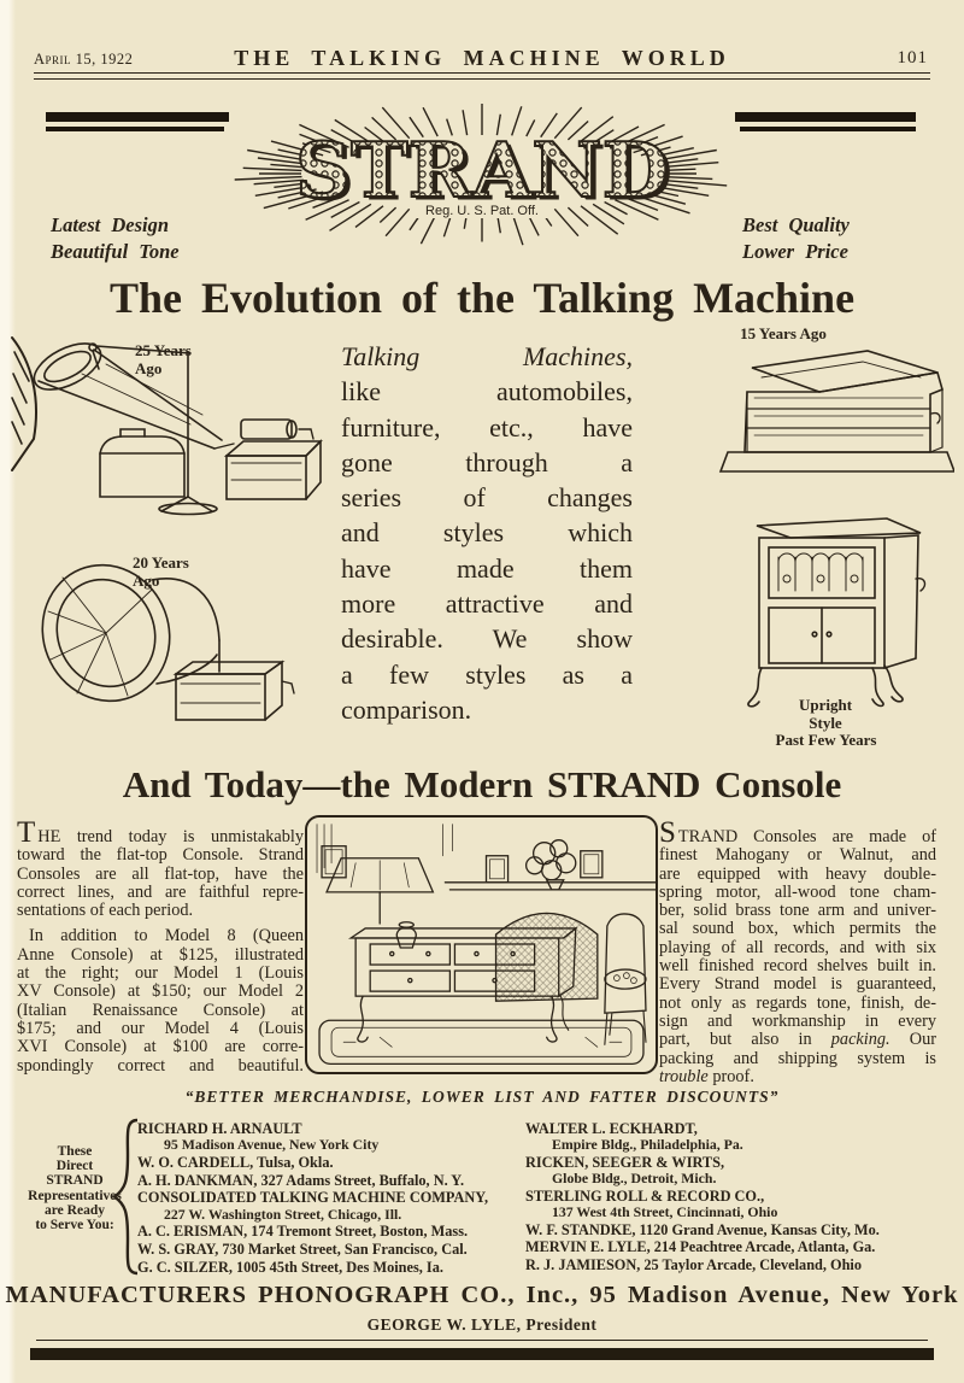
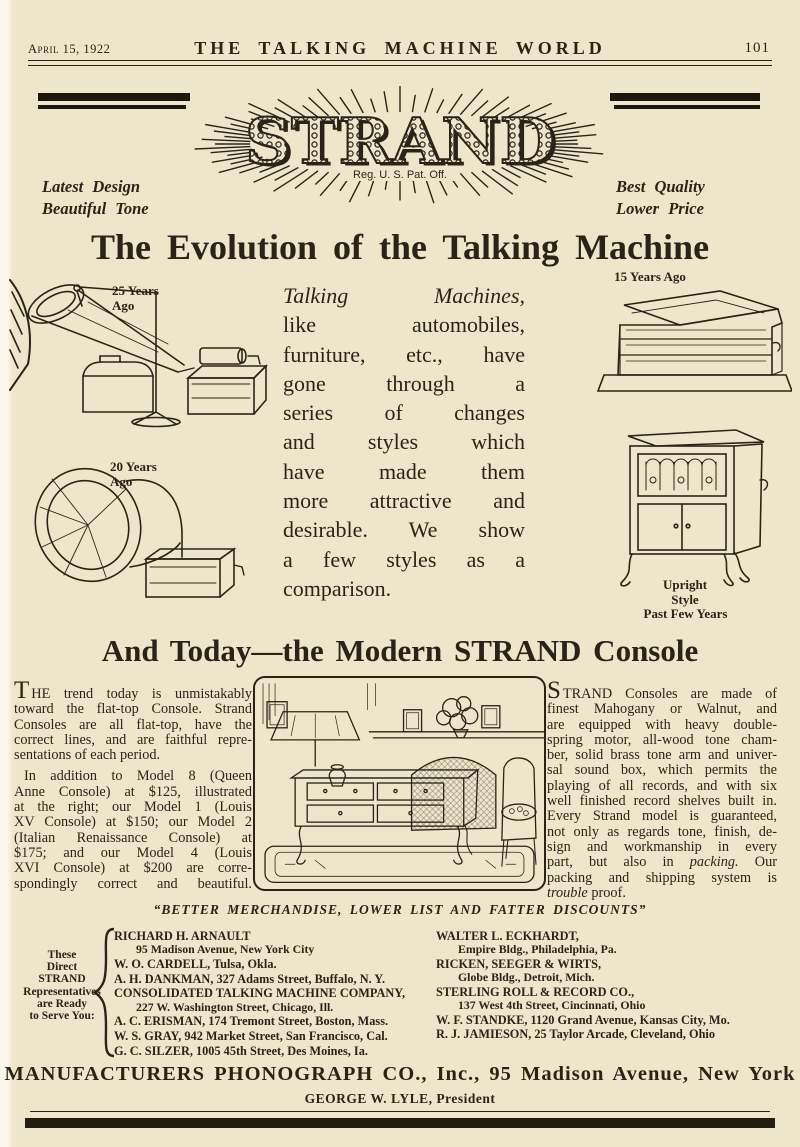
  April 15, 1922
  THE TALKING MACHINE WORLD
  101
  STRAND
  Reg. U. S. Pat. Off.
  Latest Design
  Beautiful Tone
  Best Quality
  Lower Price
  The Evolution of the Talking Machine
  25 Years
  Ago
  20 Years
  Ago
  Talking Machines,
  like automobiles,
  furniture, etc., have
  gone through a
  series of changes
  and styles which
  have made them
  more attractive and
  desirable. We show
  a few styles as a
  comparison.
  15 Years Ago
  Upright
  Style
  Past Few Years
  And Today—the Modern STRAND Console
  THE trend today is unmistakably
  toward the flat-top Console. Strand
  Consoles are all flat-top, have the
  correct lines, and are faithful repre-
  sentations of each period.
  In addition to Model 8 (Queen
  Anne Console) at $125, illustrated
  at the right; our Model 1 (Louis
  XV Console) at $150; our Model 2
  (Italian Renaissance Console) at
  $175; and our Model 4 (Louis
- XVI Console) at $100 are corre-
+ XVI Console) at $200 are corre-
  spondingly correct and beautiful.
  STRAND Consoles are made of
  finest Mahogany or Walnut, and
  are equipped with heavy double-
  spring motor, all-wood tone cham-
  ber, solid brass tone arm and univer-
  sal sound box, which permits the
  playing of all records, and with six
  well finished record shelves built in.
  Every Strand model is guaranteed,
  not only as regards tone, finish, de-
  sign and workmanship in every
  part, but also in packing. Our
  packing and shipping system is
  trouble proof.
  “BETTER MERCHANDISE, LOWER LIST AND FATTER DISCOUNTS”
  These
  Direct
  STRAND
  Representatives
  are Ready
  to Serve You:
  RICHARD H. ARNAULT
  95 Madison Avenue, New York City
  W. O. CARDELL, Tulsa, Okla.
  A. H. DANKMAN, 327 Adams Street, Buffalo, N. Y.
  CONSOLIDATED TALKING MACHINE COMPANY,
  227 W. Washington Street, Chicago, Ill.
  A. C. ERISMAN, 174 Tremont Street, Boston, Mass.
- W. S. GRAY, 730 Market Street, San Francisco, Cal.
+ W. S. GRAY, 942 Market Street, San Francisco, Cal.
  G. C. SILZER, 1005 45th Street, Des Moines, Ia.
  WALTER L. ECKHARDT,
  Empire Bldg., Philadelphia, Pa.
  RICKEN, SEEGER & WIRTS,
  Globe Bldg., Detroit, Mich.
  STERLING ROLL & RECORD CO.,
  137 West 4th Street, Cincinnati, Ohio
  W. F. STANDKE, 1120 Grand Avenue, Kansas City, Mo.
- MERVIN E. LYLE, 214 Peachtree Arcade, Atlanta, Ga.
  R. J. JAMIESON, 25 Taylor Arcade, Cleveland, Ohio
  MANUFACTURERS PHONOGRAPH CO., Inc., 95 Madison Avenue, New York
  GEORGE W. LYLE, President
